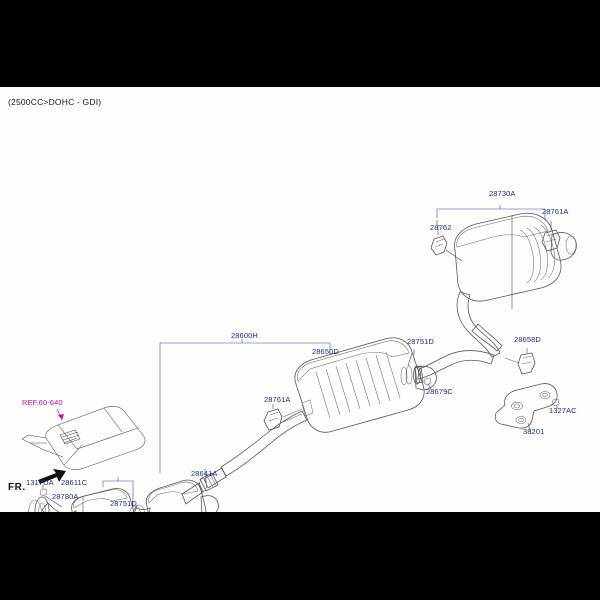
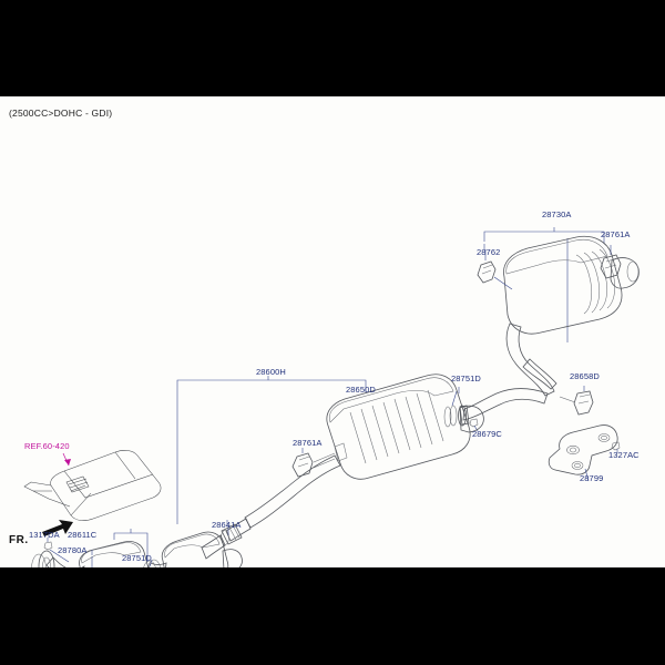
  (2500CC>DOHC - GDI)
  28730A
  28762
  28761A
  28600H
  28650D
  28761A
  28751D
  28658D
  28679C
- 38201
+ 28799
  1327AC
  28641A
- REF.60-640
+ REF.60-420
  1317DA
  28611C
  28780A
  28751D
  FR.
